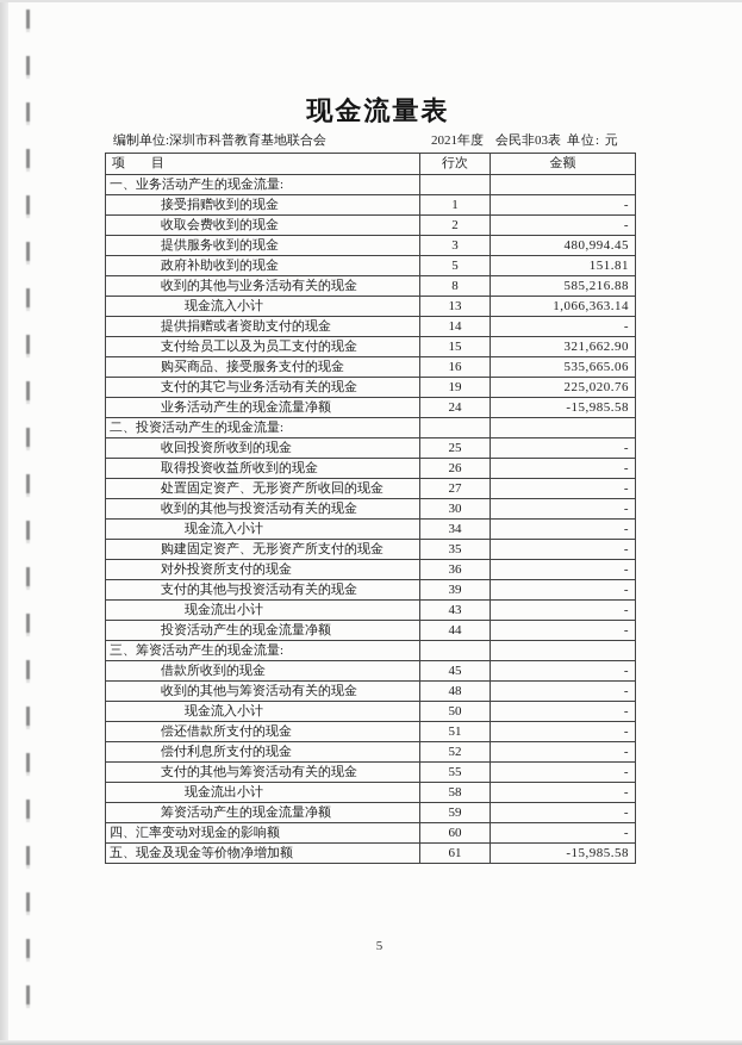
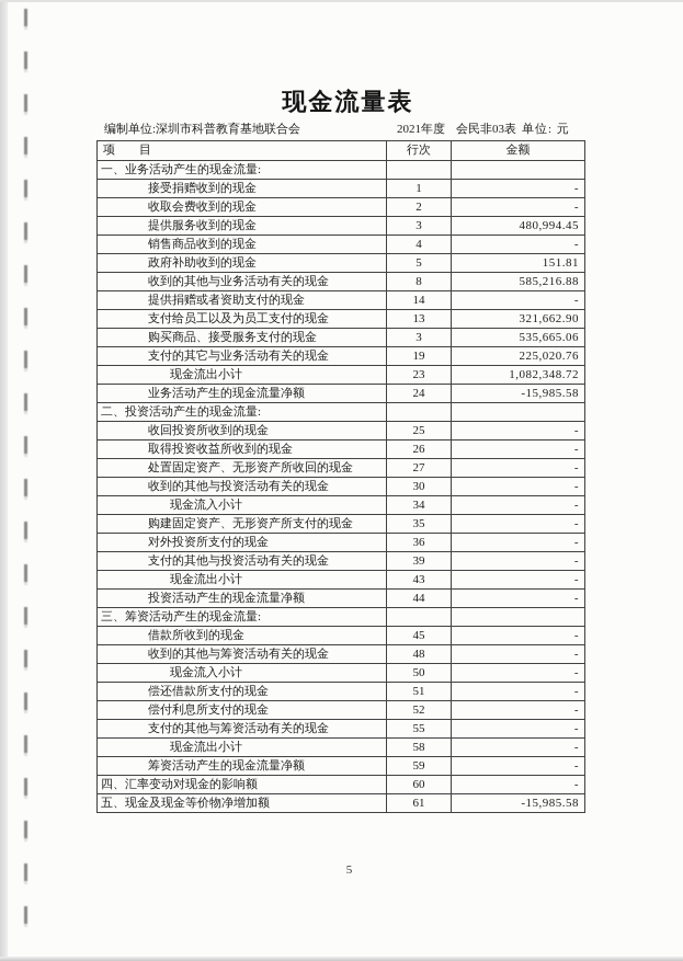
  现金流量表
  编制单位:深圳市科普教育基地联合会
  2021年度
  会民非03表
  单位: 元
  项 目	行次	金额
  一、业务活动产生的现金流量:
  接受捐赠收到的现金	1	-
  收取会费收到的现金	2	-
  提供服务收到的现金	3	480,994.45
+ 销售商品收到的现金	4	-
  政府补助收到的现金	5	151.81
  收到的其他与业务活动有关的现金	8	585,216.88
- 现金流入小计	13	1,066,363.14
  提供捐赠或者资助支付的现金	14	-
- 支付给员工以及为员工支付的现金	15	321,662.90
+ 支付给员工以及为员工支付的现金	13	321,662.90
- 购买商品、接受服务支付的现金	16	535,665.06
+ 购买商品、接受服务支付的现金	3	535,665.06
  支付的其它与业务活动有关的现金	19	225,020.76
+ 现金流出小计	23	1,082,348.72
  业务活动产生的现金流量净额	24	-15,985.58
  二、投资活动产生的现金流量:
  收回投资所收到的现金	25	-
  取得投资收益所收到的现金	26	-
  处置固定资产、无形资产所收回的现金	27	-
  收到的其他与投资活动有关的现金	30	-
  现金流入小计	34	-
  购建固定资产、无形资产所支付的现金	35	-
  对外投资所支付的现金	36	-
  支付的其他与投资活动有关的现金	39	-
  现金流出小计	43	-
  投资活动产生的现金流量净额	44	-
  三、筹资活动产生的现金流量:
  借款所收到的现金	45	-
  收到的其他与筹资活动有关的现金	48	-
  现金流入小计	50	-
  偿还借款所支付的现金	51	-
  偿付利息所支付的现金	52	-
  支付的其他与筹资活动有关的现金	55	-
  现金流出小计	58	-
  筹资活动产生的现金流量净额	59	-
  四、汇率变动对现金的影响额	60	-
  五、现金及现金等价物净增加额	61	-15,985.58
  5
